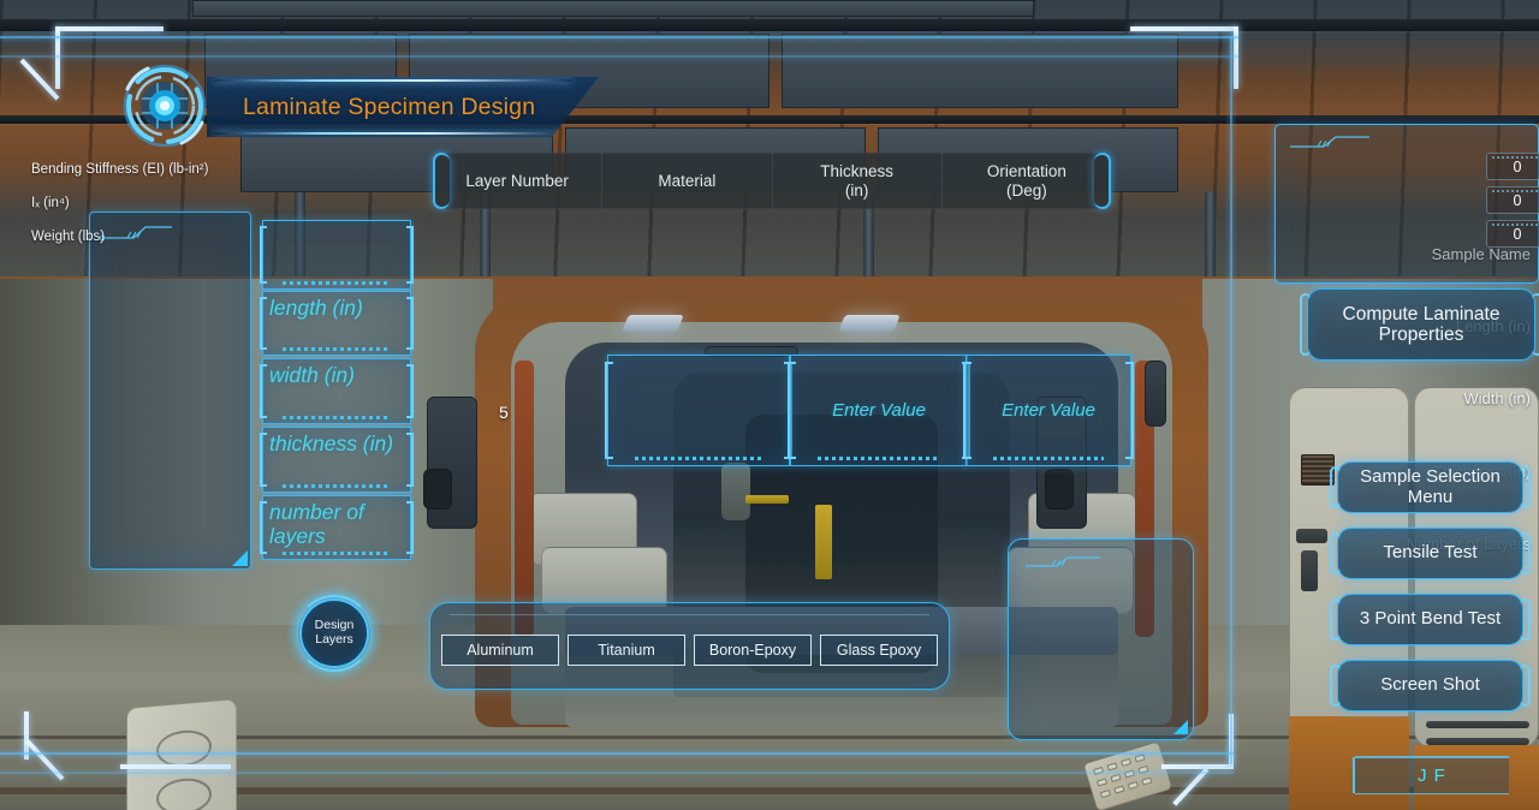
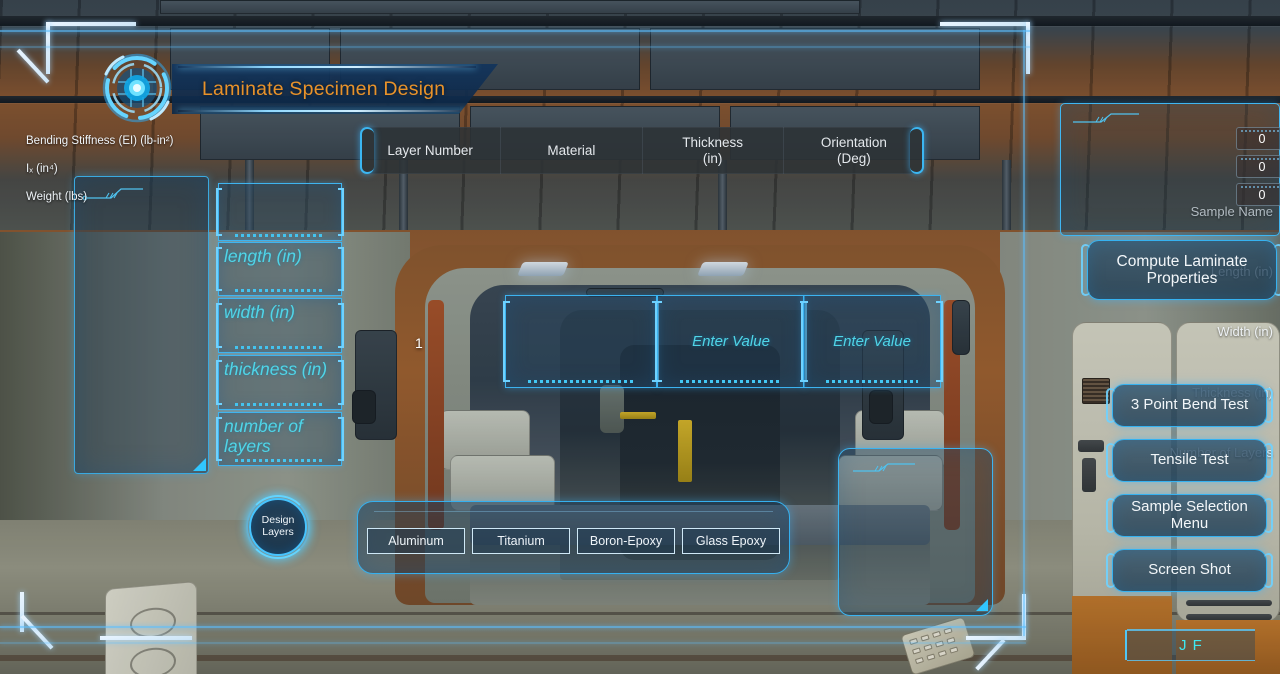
  Laminate Specimen Design
  Layer Number
  Material
  Thickness
  (in)
  Orientation
  (Deg)
  Sample Name
  Width (in)
  length (in)
  width (in)
  thickness (in)
  number of layers
  Design
  Layers
- 5
+ 1
  Enter Value
  Enter Value
  Aluminum
  Titanium
  Boron-Epoxy
  Glass Epoxy
  Bending Stiffness (EI) (lb-in²)
  Iₓ (in⁴)
  Weight (lbs)
  0
  0
  0
  Compute Laminate Properties
- Sample Selection Menu
+ 3 Point Bend Test
  Tensile Test
- 3 Point Bend Test
+ Sample Selection Menu
  Screen Shot
  J F
